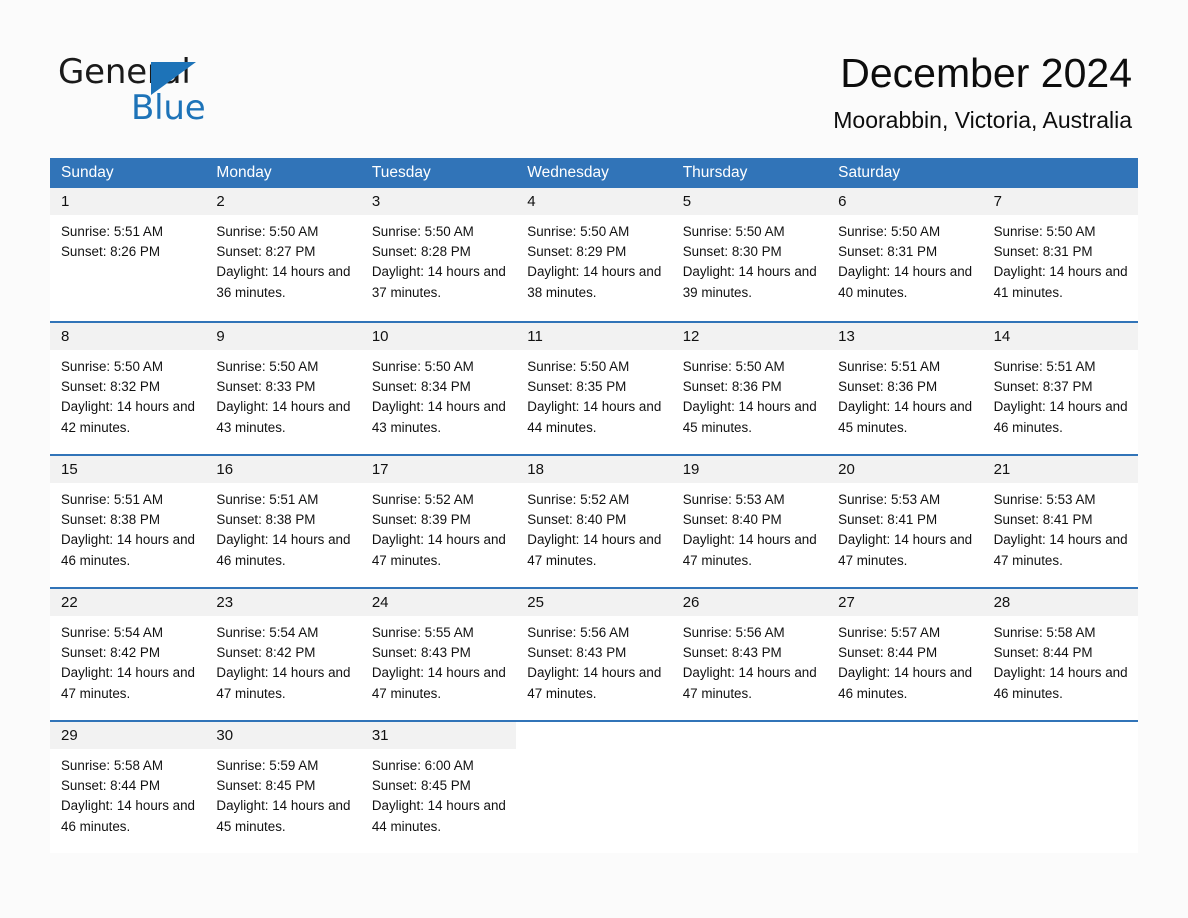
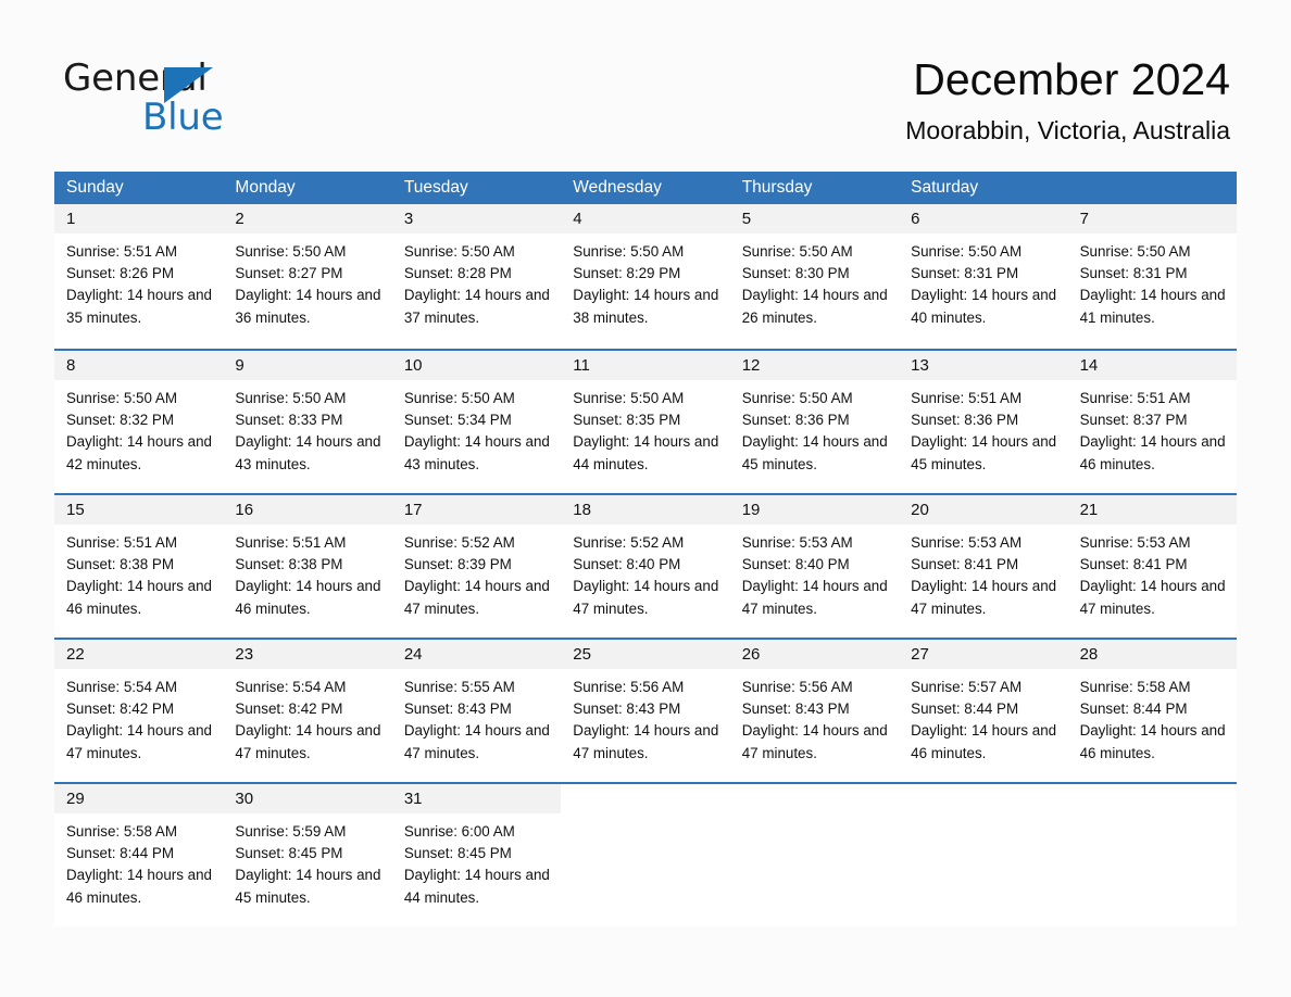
  General
  Blue
  December 2024
  Moorabbin, Victoria, Australia
  Sunday
  Monday
  Tuesday
  Wednesday
  Thursday
  Saturday
  1
  Sunrise: 5:51 AM
  Sunset: 8:26 PM
+ Daylight: 14 hours and 35 minutes.
  2
  Sunrise: 5:50 AM
  Sunset: 8:27 PM
  Daylight: 14 hours and 36 minutes.
  3
  Sunrise: 5:50 AM
  Sunset: 8:28 PM
  Daylight: 14 hours and 37 minutes.
  4
  Sunrise: 5:50 AM
  Sunset: 8:29 PM
  Daylight: 14 hours and 38 minutes.
  5
  Sunrise: 5:50 AM
  Sunset: 8:30 PM
- Daylight: 14 hours and 39 minutes.
+ Daylight: 14 hours and 26 minutes.
  6
  Sunrise: 5:50 AM
  Sunset: 8:31 PM
  Daylight: 14 hours and 40 minutes.
  7
  Sunrise: 5:50 AM
  Sunset: 8:31 PM
  Daylight: 14 hours and 41 minutes.
  8
  Sunrise: 5:50 AM
  Sunset: 8:32 PM
  Daylight: 14 hours and 42 minutes.
  9
  Sunrise: 5:50 AM
  Sunset: 8:33 PM
  Daylight: 14 hours and 43 minutes.
  10
  Sunrise: 5:50 AM
- Sunset: 8:34 PM
+ Sunset: 5:34 PM
  Daylight: 14 hours and 43 minutes.
  11
  Sunrise: 5:50 AM
  Sunset: 8:35 PM
  Daylight: 14 hours and 44 minutes.
  12
  Sunrise: 5:50 AM
  Sunset: 8:36 PM
  Daylight: 14 hours and 45 minutes.
  13
  Sunrise: 5:51 AM
  Sunset: 8:36 PM
  Daylight: 14 hours and 45 minutes.
  14
  Sunrise: 5:51 AM
  Sunset: 8:37 PM
  Daylight: 14 hours and 46 minutes.
  15
  Sunrise: 5:51 AM
  Sunset: 8:38 PM
  Daylight: 14 hours and 46 minutes.
  16
  Sunrise: 5:51 AM
  Sunset: 8:38 PM
  Daylight: 14 hours and 46 minutes.
  17
  Sunrise: 5:52 AM
  Sunset: 8:39 PM
  Daylight: 14 hours and 47 minutes.
  18
  Sunrise: 5:52 AM
  Sunset: 8:40 PM
  Daylight: 14 hours and 47 minutes.
  19
  Sunrise: 5:53 AM
  Sunset: 8:40 PM
  Daylight: 14 hours and 47 minutes.
  20
  Sunrise: 5:53 AM
  Sunset: 8:41 PM
  Daylight: 14 hours and 47 minutes.
  21
  Sunrise: 5:53 AM
  Sunset: 8:41 PM
  Daylight: 14 hours and 47 minutes.
  22
  Sunrise: 5:54 AM
  Sunset: 8:42 PM
  Daylight: 14 hours and 47 minutes.
  23
  Sunrise: 5:54 AM
  Sunset: 8:42 PM
  Daylight: 14 hours and 47 minutes.
  24
  Sunrise: 5:55 AM
  Sunset: 8:43 PM
  Daylight: 14 hours and 47 minutes.
  25
  Sunrise: 5:56 AM
  Sunset: 8:43 PM
  Daylight: 14 hours and 47 minutes.
  26
  Sunrise: 5:56 AM
  Sunset: 8:43 PM
  Daylight: 14 hours and 47 minutes.
  27
  Sunrise: 5:57 AM
  Sunset: 8:44 PM
  Daylight: 14 hours and 46 minutes.
  28
  Sunrise: 5:58 AM
  Sunset: 8:44 PM
  Daylight: 14 hours and 46 minutes.
  29
  Sunrise: 5:58 AM
  Sunset: 8:44 PM
  Daylight: 14 hours and 46 minutes.
  30
  Sunrise: 5:59 AM
  Sunset: 8:45 PM
  Daylight: 14 hours and 45 minutes.
  31
  Sunrise: 6:00 AM
  Sunset: 8:45 PM
  Daylight: 14 hours and 44 minutes.
